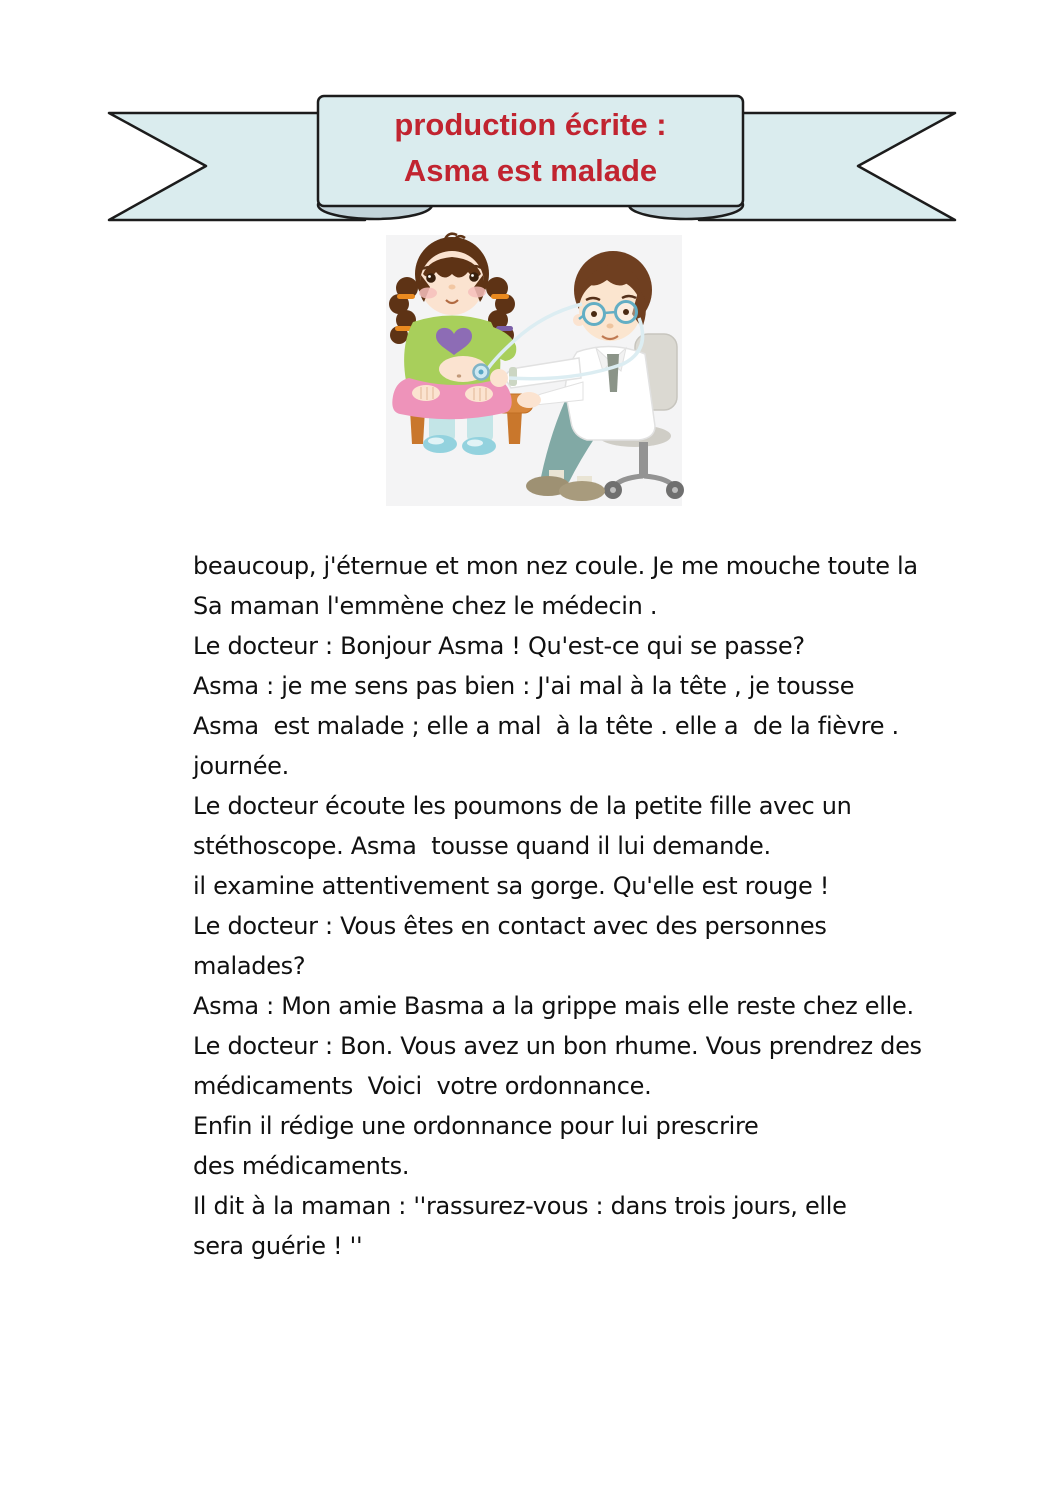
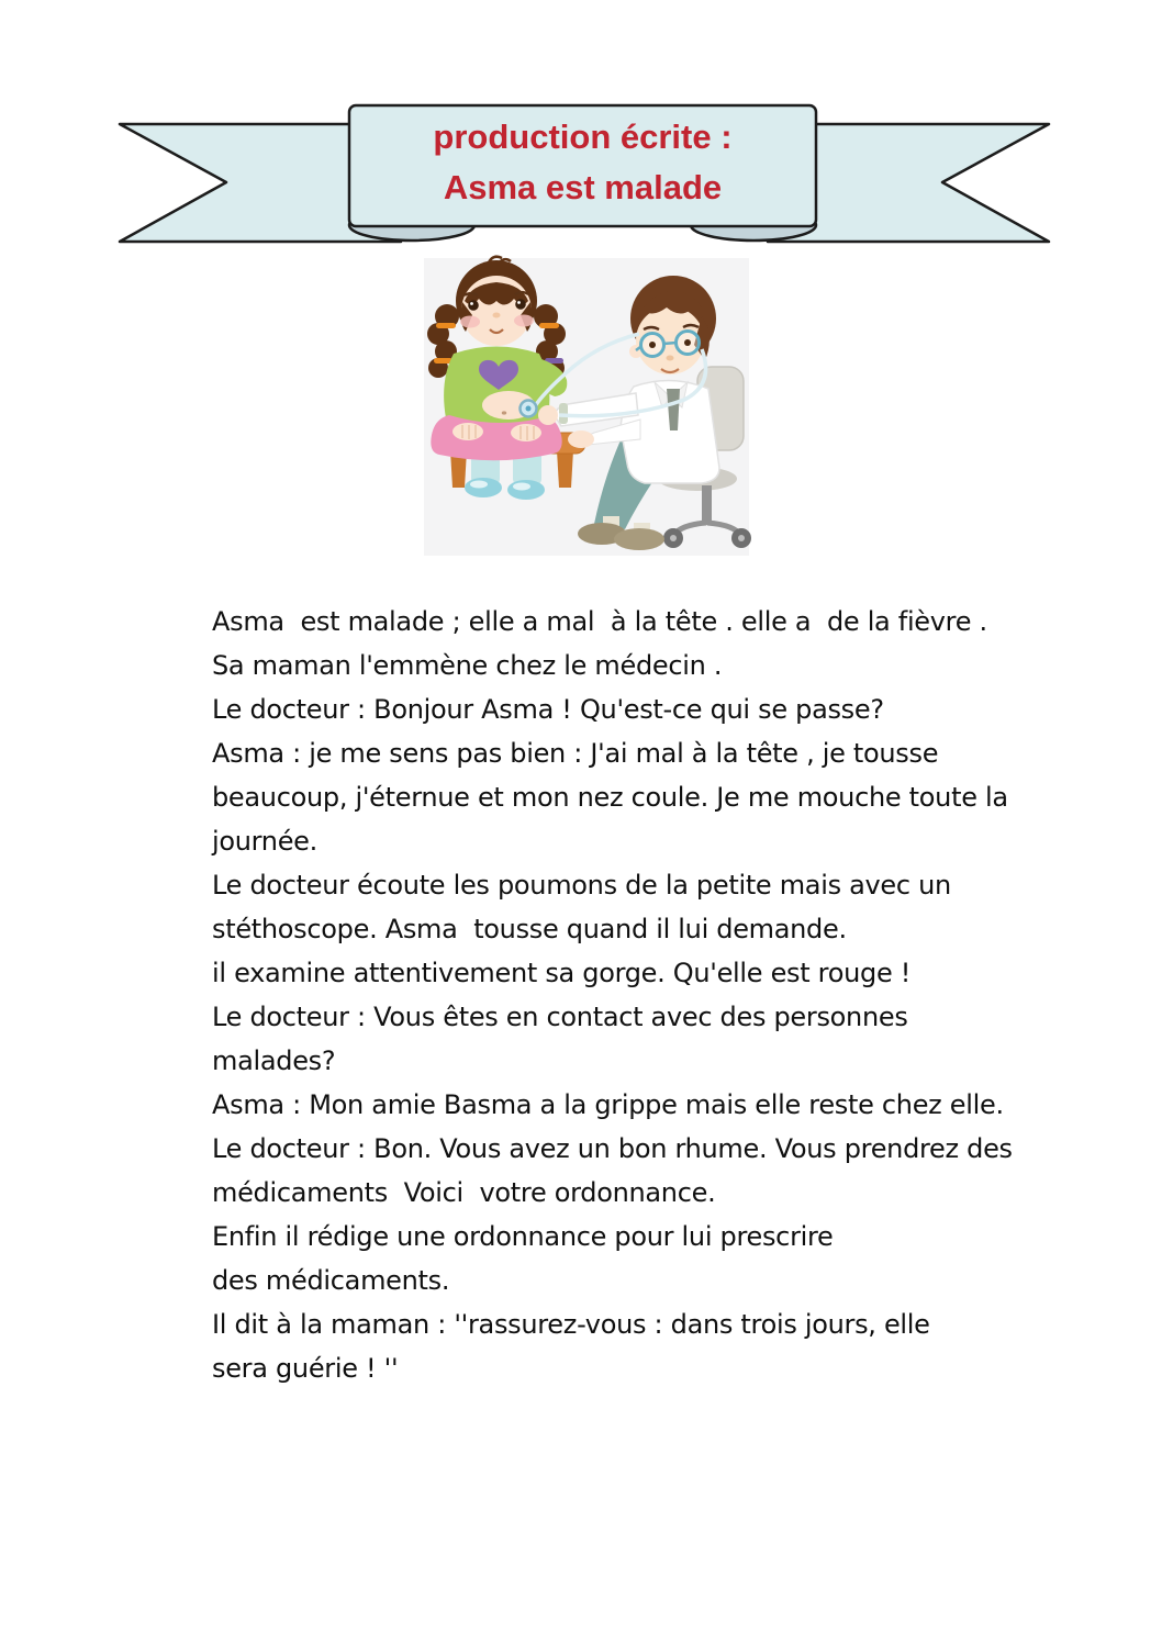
  production écrite :
  Asma est malade
- beaucoup, j'éternue et mon nez coule. Je me mouche toute la
+ Asma est malade ; elle a mal à la tête . elle a de la fièvre .
  Sa maman l'emmène chez le médecin .
  Le docteur : Bonjour Asma ! Qu'est-ce qui se passe?
  Asma : je me sens pas bien : J'ai mal à la tête , je tousse
- Asma est malade ; elle a mal à la tête . elle a de la fièvre .
+ beaucoup, j'éternue et mon nez coule. Je me mouche toute la
  journée.
- Le docteur écoute les poumons de la petite fille avec un
+ Le docteur écoute les poumons de la petite mais avec un
  stéthoscope. Asma tousse quand il lui demande.
  il examine attentivement sa gorge. Qu'elle est rouge !
  Le docteur : Vous êtes en contact avec des personnes
  malades?
  Asma : Mon amie Basma a la grippe mais elle reste chez elle.
  Le docteur : Bon. Vous avez un bon rhume. Vous prendrez des
  médicaments Voici votre ordonnance.
  Enfin il rédige une ordonnance pour lui prescrire
  des médicaments.
  Il dit à la maman : ''rassurez-vous : dans trois jours, elle
  sera guérie ! ''
